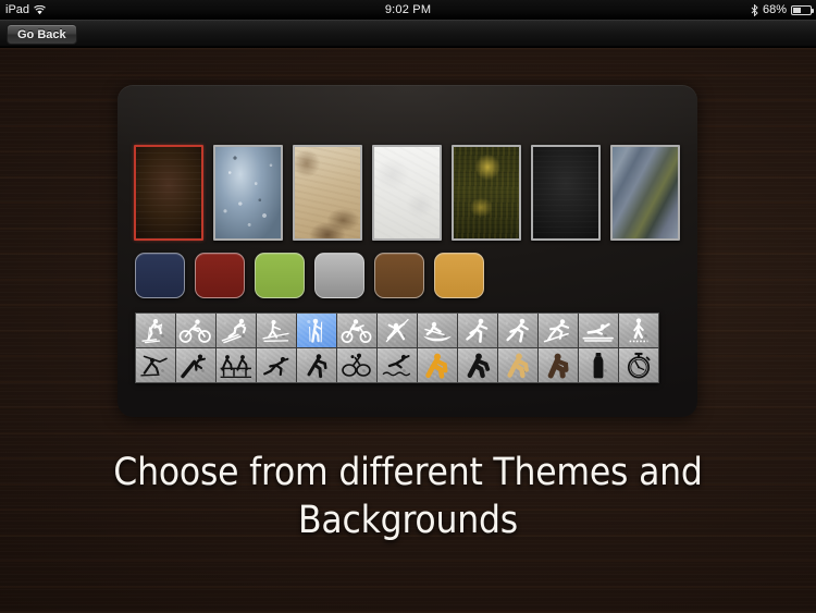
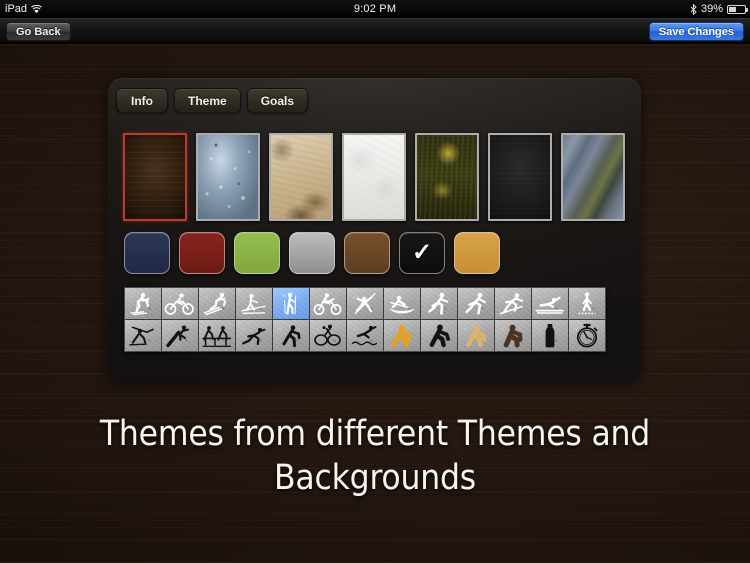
  iPad
  9:02 PM
- 68%
+ 39%
  Go Back
+ Save Changes
+ Info
+ Theme
+ Goals
+ ✓
- Choose from different Themes and Backgrounds
+ Themes from different Themes and Backgrounds
